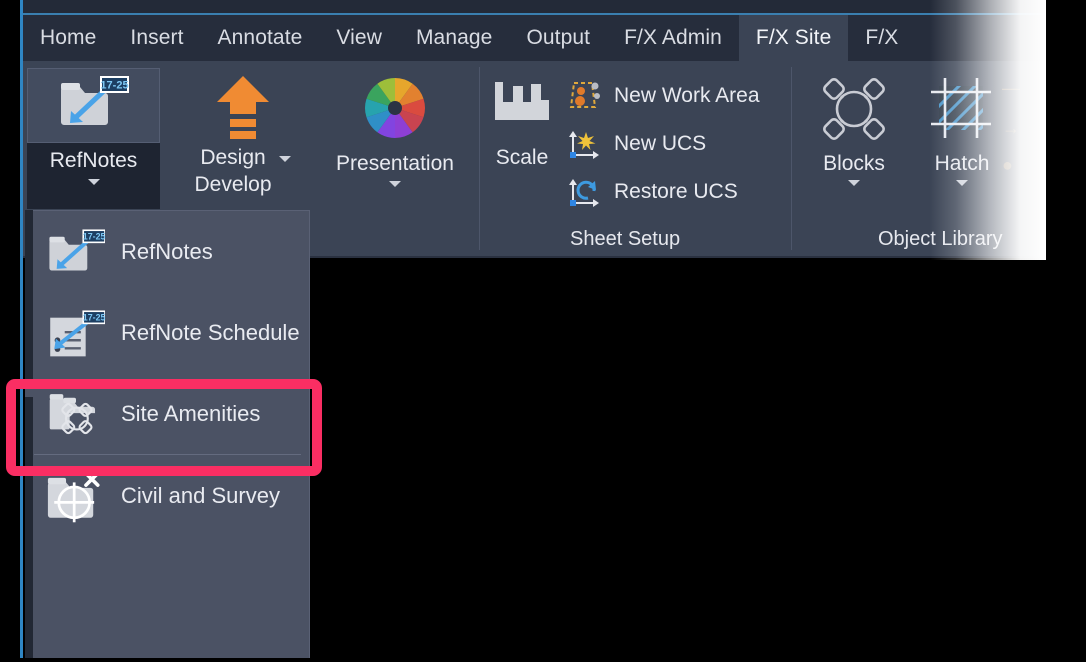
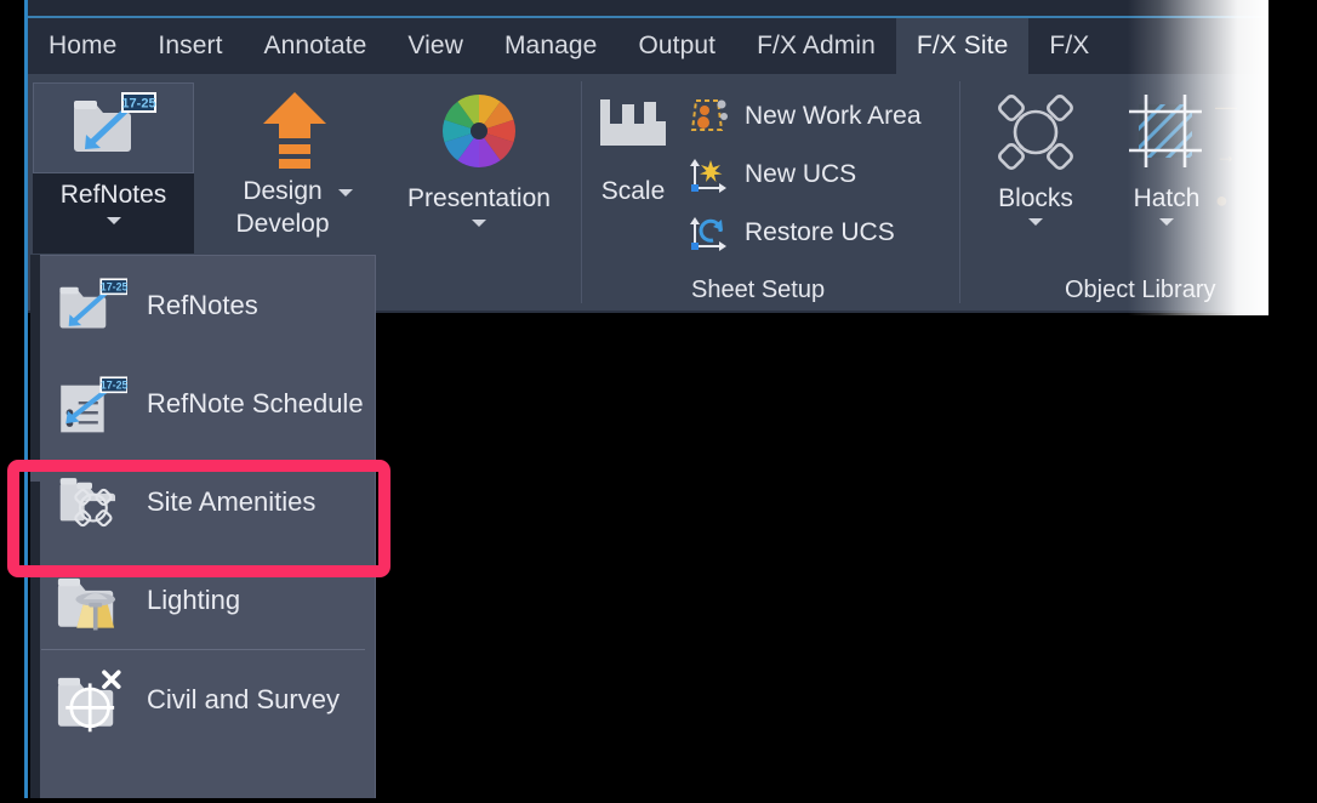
  Home
  Insert
  Annotate
  View
  Manage
  Output
  F/X Admin
  F/X Site
  F/X
  17-25
  RefNotes
  Design
  Develop
  Presentation
  Scale
  New Work Area
  New UCS
  Restore UCS
  Sheet Setup
  Blocks
  17-25
  RefNotes
  17-25
  RefNote Schedule
  Site Amenities
+ Lighting
  Civil and Survey
